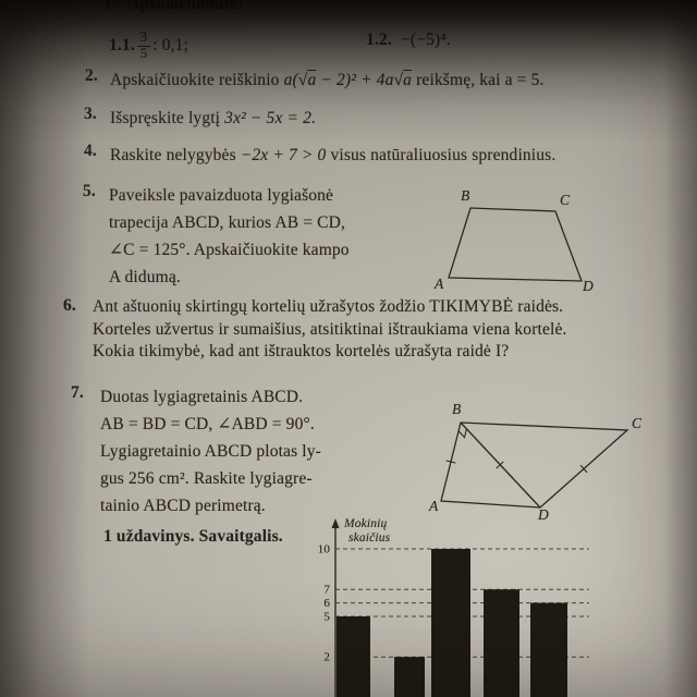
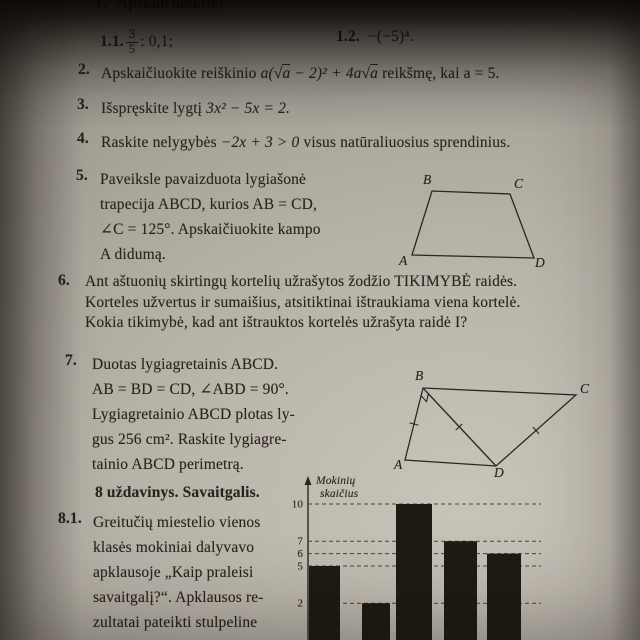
- Raskite nelygybės −2x + 7 > 0 visus natūraliuosius sprendinius.
+ Raskite nelygybės −2x + 3 > 0 visus natūraliuosius sprendinius.
  Paveiksle pavaizduota lygiašonė
  trapecija ABCD, kurios AB = CD,
  ∠C = 125°. Apskaičiuokite kampo
  A didumą.
  B
  C
  A
  D
  Ant aštuonių skirtingų kortelių užrašytos žodžio TIKIMYBĖ raidės.
  Korteles užvertus ir sumaišius, atsitiktinai ištraukiama viena kortelė.
  Kokia tikimybė, kad ant ištrauktos kortelės užrašyta raidė I?
  Duotas lygiagretainis ABCD.
  AB = BD = CD, ∠ABD = 90°.
  Lygiagretainio ABCD plotas ly-
  gus 256 cm². Raskite lygiagre-
  tainio ABCD perimetrą.
  B
  C
  A
  D
- 1 uždavinys. Savaitgalis.
+ 8 uždavinys. Savaitgalis.
+ Greitučių miestelio vienos
+ klasės mokiniai dalyvavo
+ apklausoje „Kaip praleisi
+ savaitgalį?“. Apklausos re-
+ zultatai pateikti stulpeline
  Mokinių
  skaičius
  10
  7
  6
  5
  2
